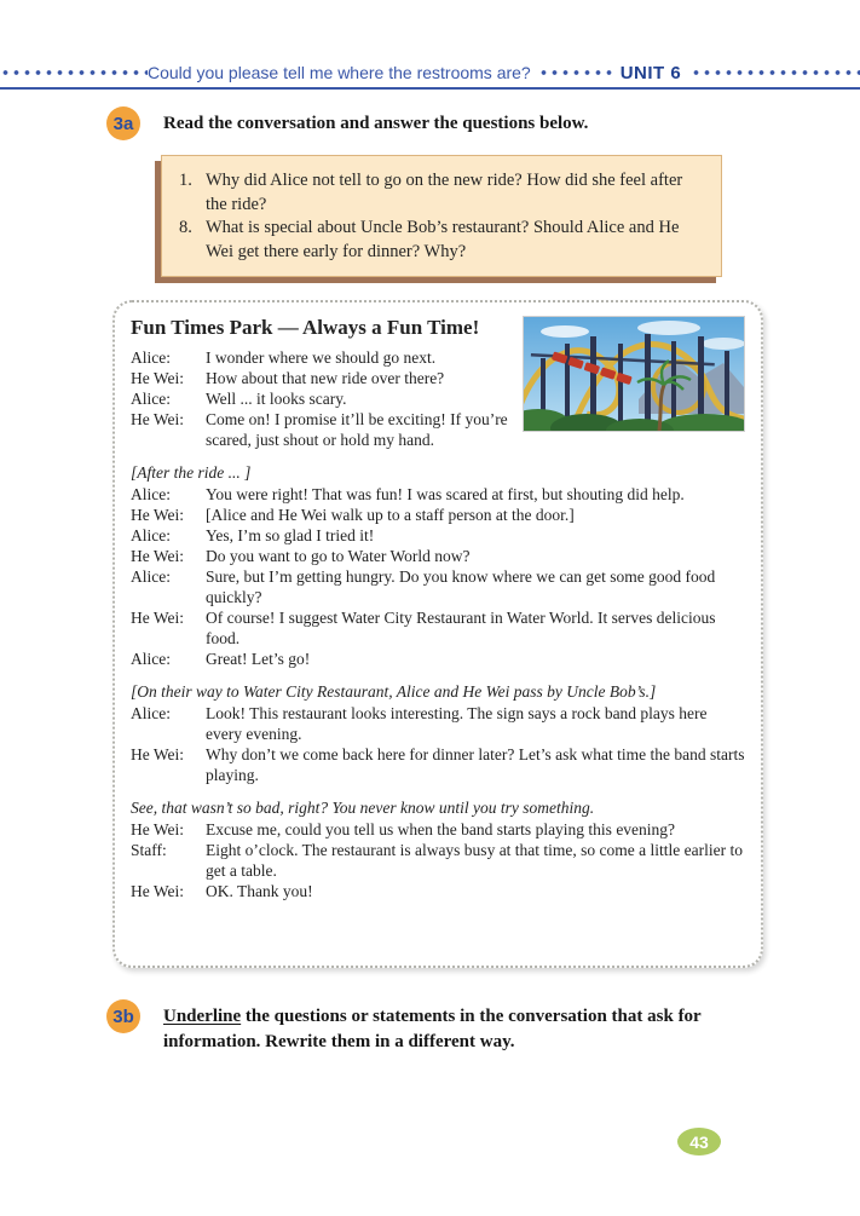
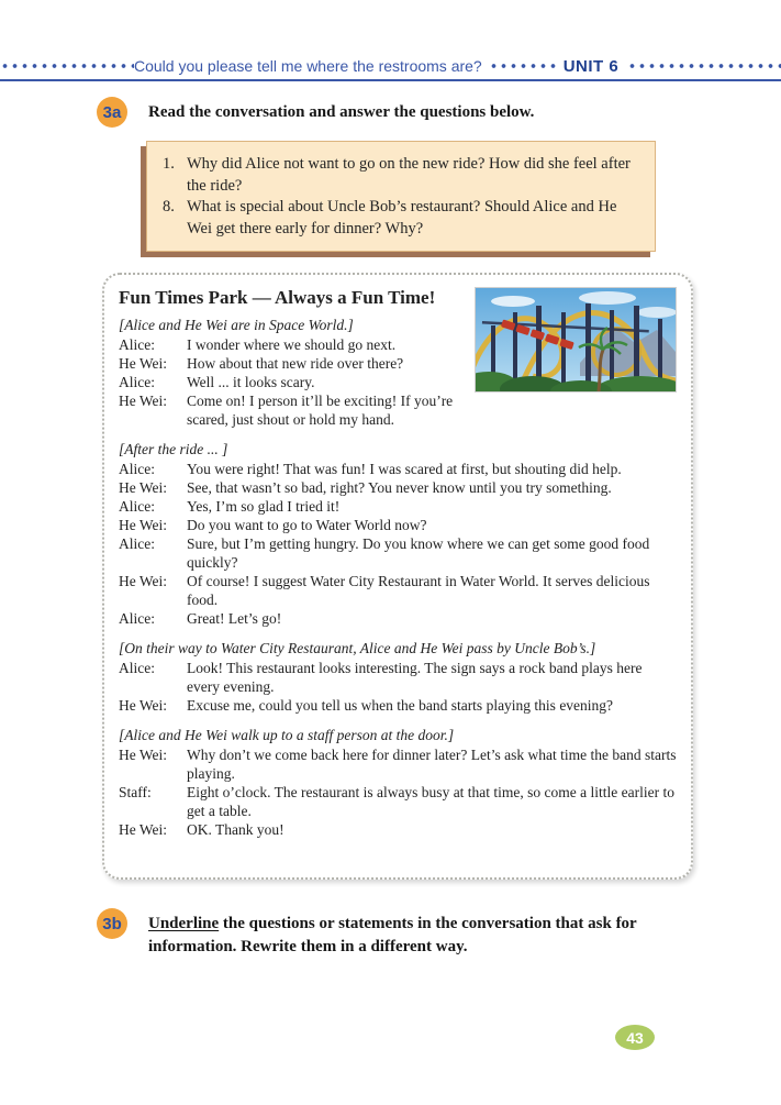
  Could you please tell me where the restrooms are?
  UNIT 6
  3a
  Read the conversation and answer the questions below.
- 1. Why did Alice not tell to go on the new ride? How did she feel after the ride?
+ 1. Why did Alice not want to go on the new ride? How did she feel after the ride?
  8. What is special about Uncle Bob’s restaurant? Should Alice and He Wei get there early for dinner? Why?
  Fun Times Park — Always a Fun Time!
+ [Alice and He Wei are in Space World.]
  Alice: I wonder where we should go next.
  He Wei: How about that new ride over there?
  Alice: Well ... it looks scary.
- He Wei: Come on! I promise it’ll be exciting! If you’re scared, just shout or hold my hand.
+ He Wei: Come on! I person it’ll be exciting! If you’re scared, just shout or hold my hand.
  [After the ride ... ]
  Alice: You were right! That was fun! I was scared at first, but shouting did help.
- He Wei: [Alice and He Wei walk up to a staff person at the door.]
+ He Wei: See, that wasn’t so bad, right? You never know until you try something.
  Alice: Yes, I’m so glad I tried it!
  He Wei: Do you want to go to Water World now?
  Alice: Sure, but I’m getting hungry. Do you know where we can get some good food quickly?
  He Wei: Of course! I suggest Water City Restaurant in Water World. It serves delicious food.
  Alice: Great! Let’s go!
  [On their way to Water City Restaurant, Alice and He Wei pass by Uncle Bob’s.]
  Alice: Look! This restaurant looks interesting. The sign says a rock band plays here every evening.
- He Wei: Why don’t we come back here for dinner later? Let’s ask what time the band starts playing.
+ He Wei: Excuse me, could you tell us when the band starts playing this evening?
- See, that wasn’t so bad, right? You never know until you try something.
+ [Alice and He Wei walk up to a staff person at the door.]
- He Wei: Excuse me, could you tell us when the band starts playing this evening?
+ He Wei: Why don’t we come back here for dinner later? Let’s ask what time the band starts playing.
  Staff: Eight o’clock. The restaurant is always busy at that time, so come a little earlier to get a table.
  He Wei: OK. Thank you!
  3b
  Underline the questions or statements in the conversation that ask for information. Rewrite them in a different way.
  43
